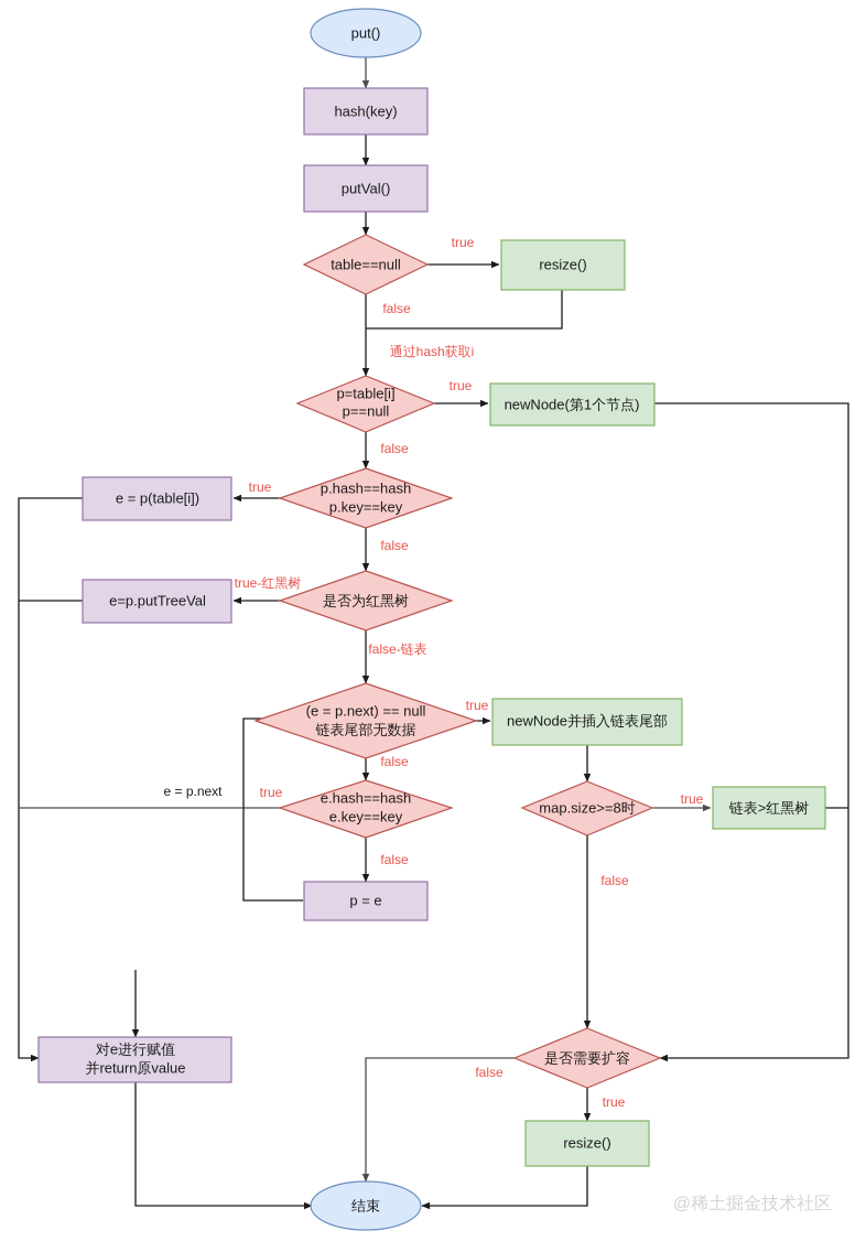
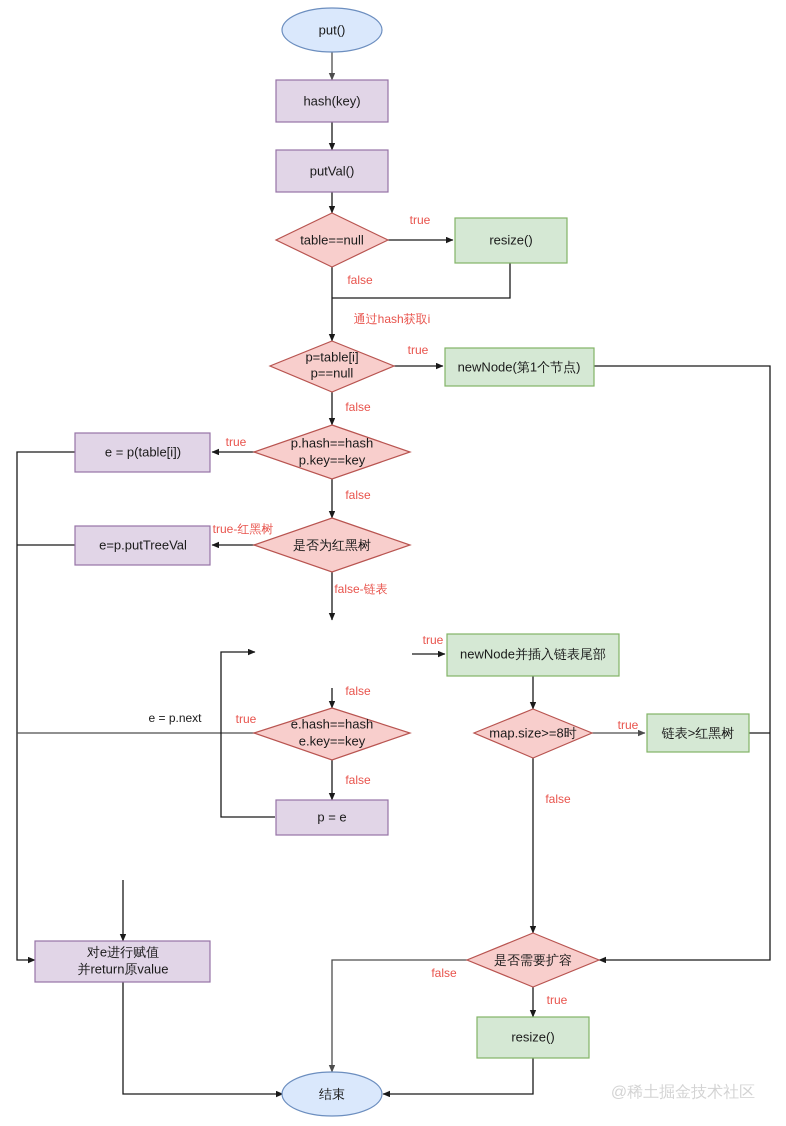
  put()
  hash(key)
  putVal()
  table==null
  resize()
  p=table[i]
  p==null
  newNode(第1个节点)
  p.hash==hash
  p.key==key
  e = p(table[i])
  是否为红黑树
  e=p.putTreeVal
- (e = p.next) == null
- 链表尾部无数据
  newNode并插入链表尾部
  e.hash==hash
  e.key==key
  map.size>=8时
  链表>红黑树
  p = e
  对e进行赋值
  并return原value
  是否需要扩容
  resize()
  结束
  true
  false
  通过hash获取i
  true
  false
  true
  false
  true-红黑树
  false-链表
  true
  false
  true
  e = p.next
  false
  true
  false
  false
  true
  @稀土掘金技术社区
